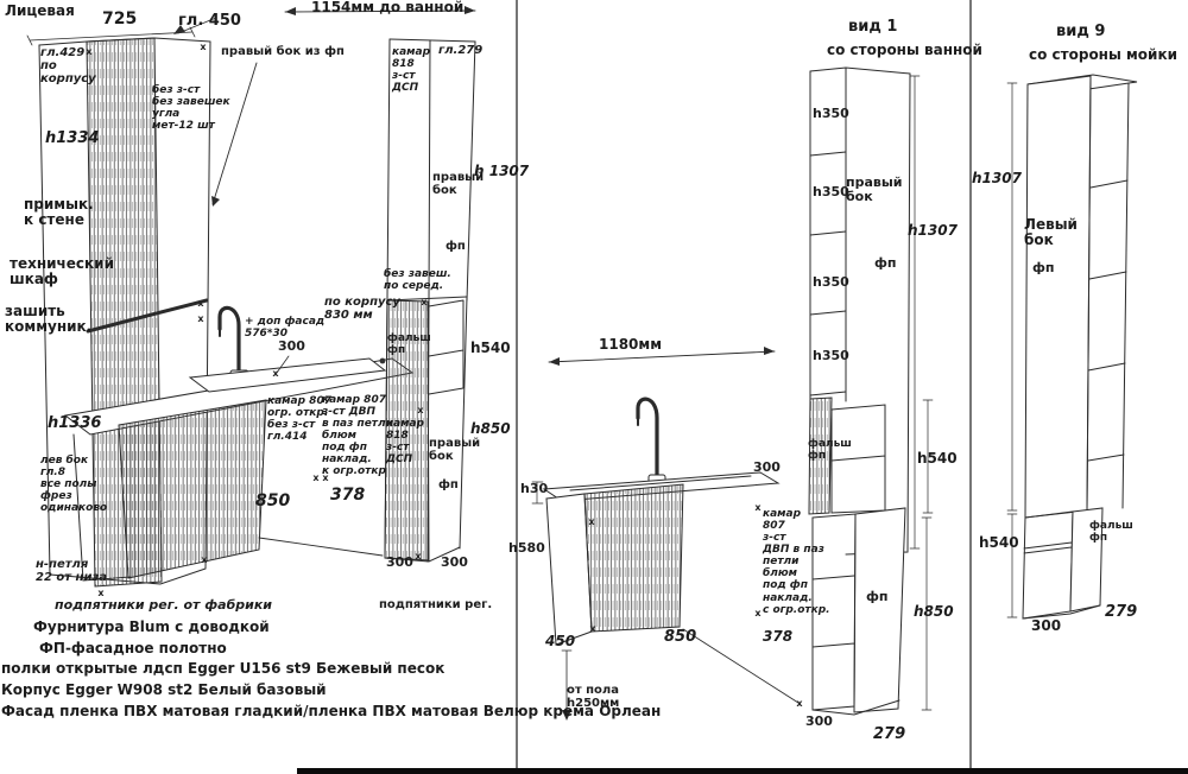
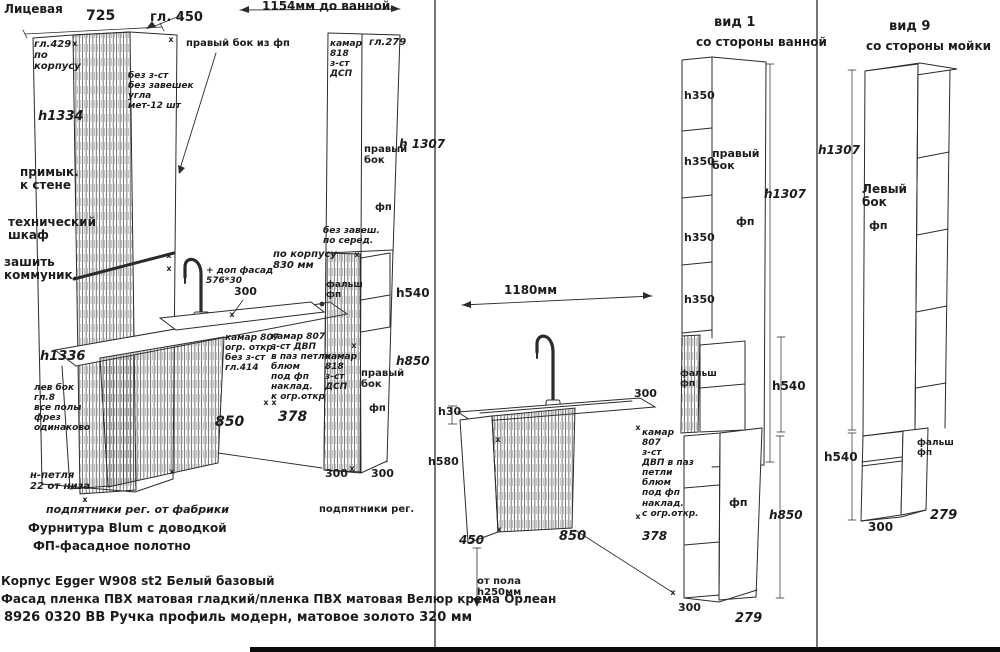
  х
  х
  х
  х
  х
  х
  х
  х
  х
  х
  х
  х
  х
  х
  х
  х
  х
  Лицевая
  725
  гл. 450
  гл.429
  по
  корпусу
  h1334
  без з-ст
  без завешек
  угла
  мет-12 шт
  правый бок из фп
  примык.
  к стене
  технический
  шкаф
  зашить
  коммуник.
  h1336
  лев бок
  гл.8
  все полы
  фрез
  одинаково
  н-петля
  22 от низа
  подпятники рег. от фабрики
  1154мм до ванной
  камар
  818
  з-ст
  ДСП
  гл.279
  правый
  бок
  h 1307
  фп
  без завеш.
  по серед.
  по корпусу
  830 мм
  + доп фасад
  576*30
  300
  фальш
  фп
  h540
  камар 807
  огр. откр.
  без з-ст
  гл.414
  камар 807
  з-ст ДВП
  в паз петли
  блюм
  под фп
  наклад.
  к огр.откр
  камар
  818
  з-ст
  ДСП
  правый
  бок
  h850
  фп
  850
  378
  300
  300
  подпятники рег.
  Фурнитура Blum с доводкой
  ФП-фасадное полотно
- полки открытые лдсп Egger U156 st9 Бежевый песок
  Корпус Egger W908 st2 Белый базовый
  Фасад пленка ПВХ матовая гладкий/пленка ПВХ матовая Велюр крема Орлеан
+ 8926 0320 ВВ Ручка профиль модерн, матовое золото 320 мм
  вид 1
  со стороны ванной
  h350
  h350
  h350
  h350
  правый
  бок
  h1307
  фп
  1180мм
  h30
  300
  h580
  камар
  807
  з-ст
  ДВП в паз
  петли
  блюм
  под фп
  наклад.
  с огр.откр.
  450
  850
  378
  от пола
  h250мм
  фальш
  фп
  h540
  фп
  h850
  300
  279
  вид 9
  со стороны мойки
  h1307
  Левый
  бок
  фп
  h540
  фальш
  фп
  300
  279
